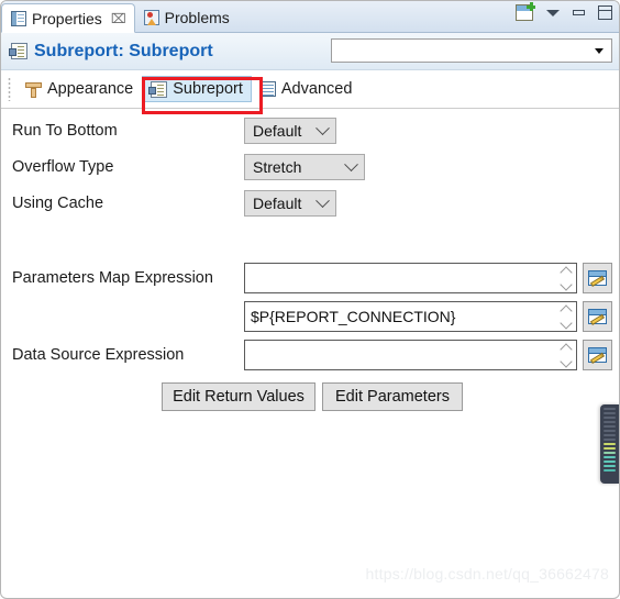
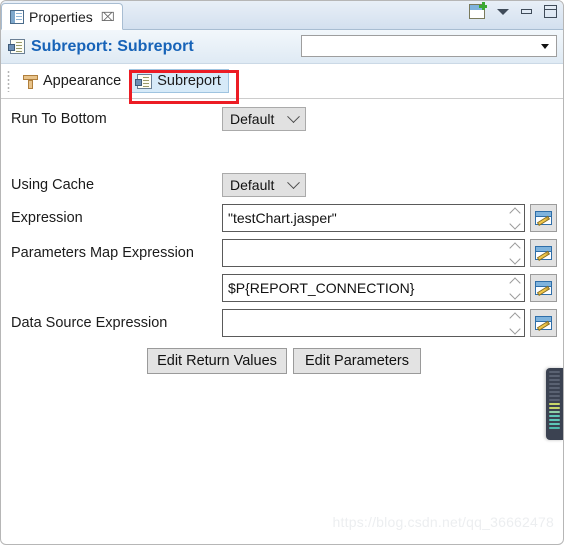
  Properties
  ⌧
- Problems
  Subreport: Subreport
  Appearance
  Subreport
- Advanced
  Run To Bottom
  Default
- Overflow Type
- Stretch
  Using Cache
  Default
+ Expression
+ "testChart.jasper"
  Parameters Map Expression
  $P{REPORT_CONNECTION}
  Data Source Expression
  Edit Return Values
  Edit Parameters
